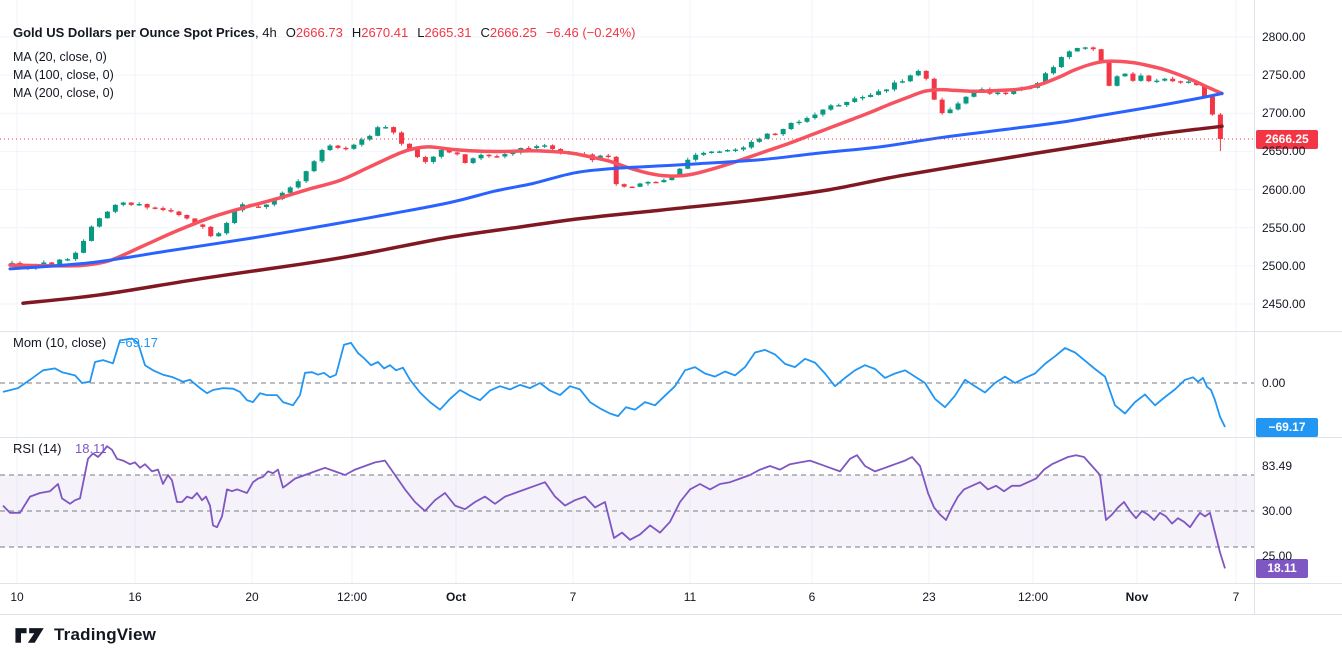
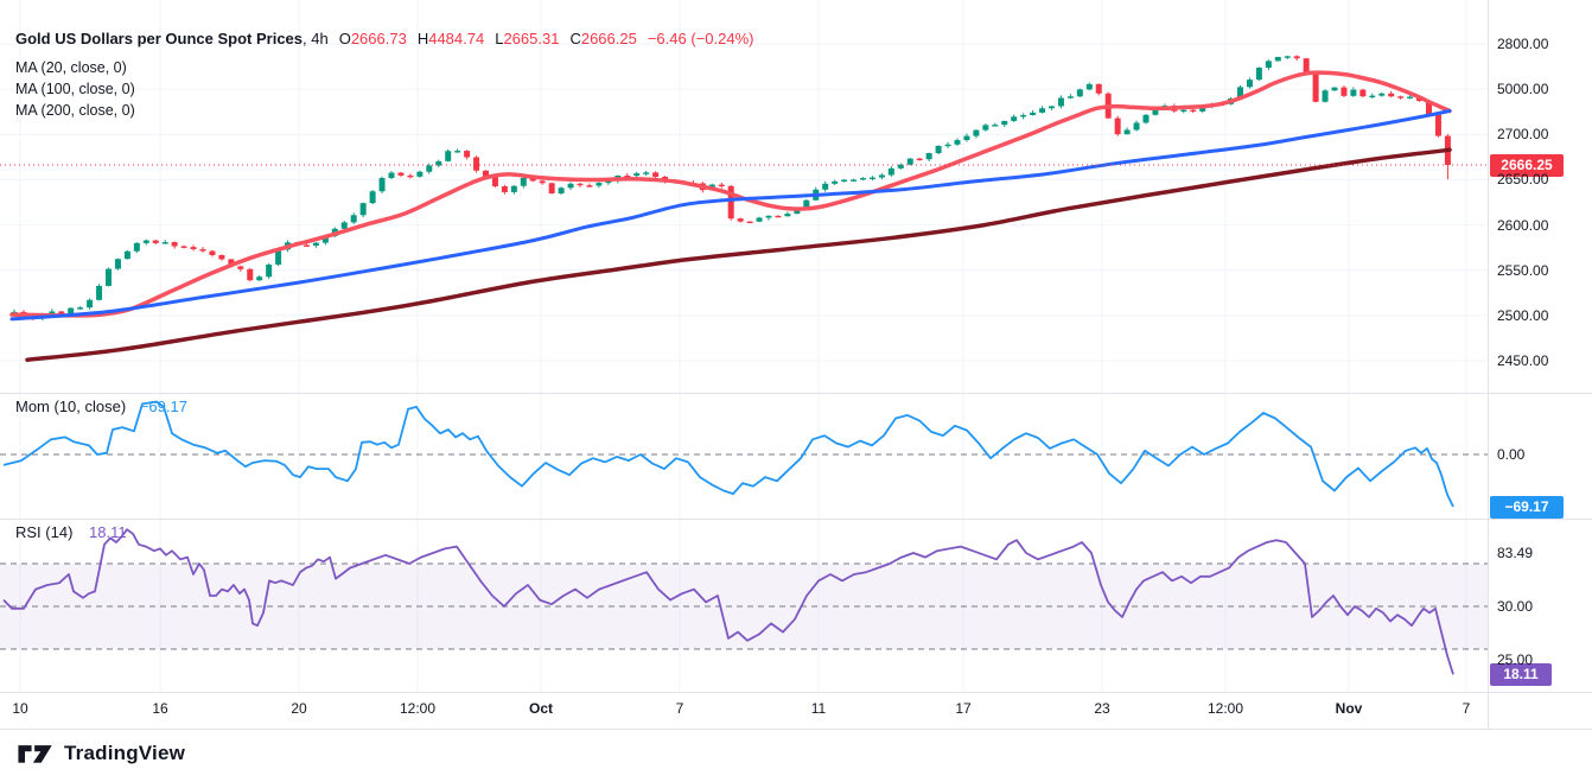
- Gold US Dollars per Ounce Spot Prices, 4h O2666.73 H2670.41 L2665.31 C2666.25 −6.46 (−0.24%)
+ Gold US Dollars per Ounce Spot Prices, 4h O2666.73 H4484.74 L2665.31 C2666.25 −6.46 (−0.24%)
  MA (20, close, 0)
  MA (100, close, 0)
  MA (200, close, 0)
  Mom (10, close) −69.17
  RSI (14) 18.11
  2666.25
  −69.17
  18.11
  2800.00
- 2750.00
+ 5000.00
  2700.00
  2650.00
  2600.00
  2550.00
  2500.00
  2450.00
  0.00
  83.49
  30.00
  25.00
  10
  16
  20
  12:00
  Oct
  7
  11
- 6
+ 17
  23
  12:00
  Nov
  7
  TradingView
